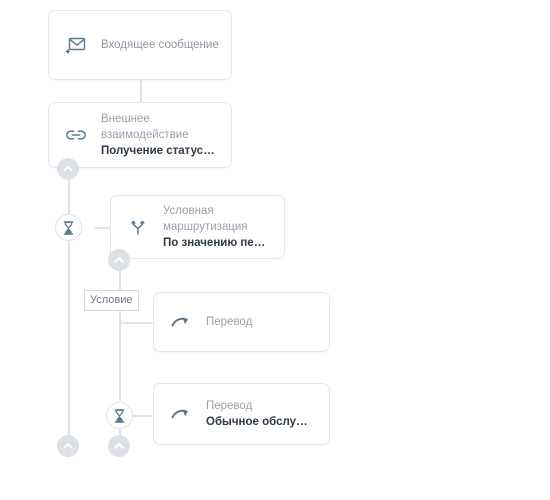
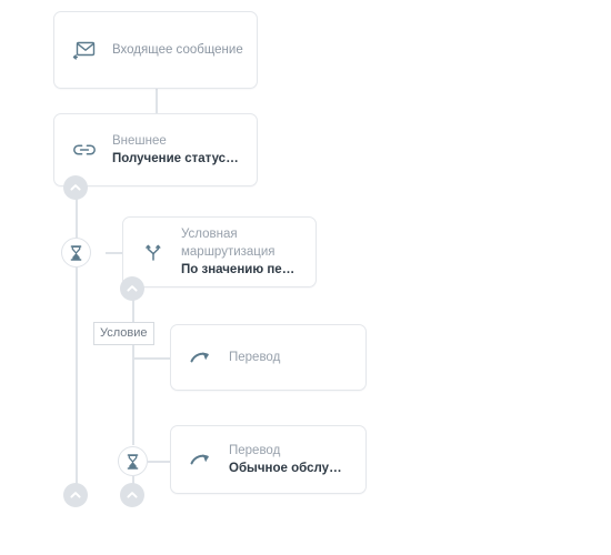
  Входящее сообщение
  Внешнее
- взаимодействие
  Получение статуса и
  Условная
  маршрутизация
  По значению пере
  Условие
  Перевод
  Перевод
  Обычное обслужив
